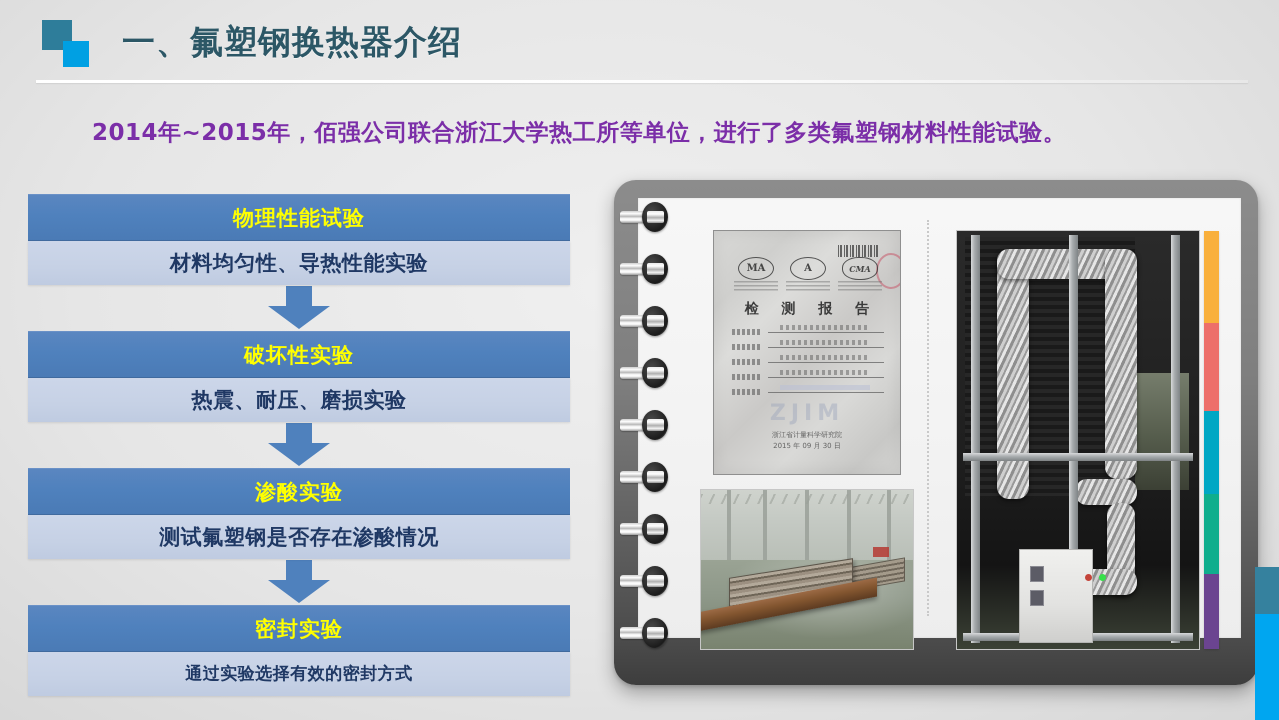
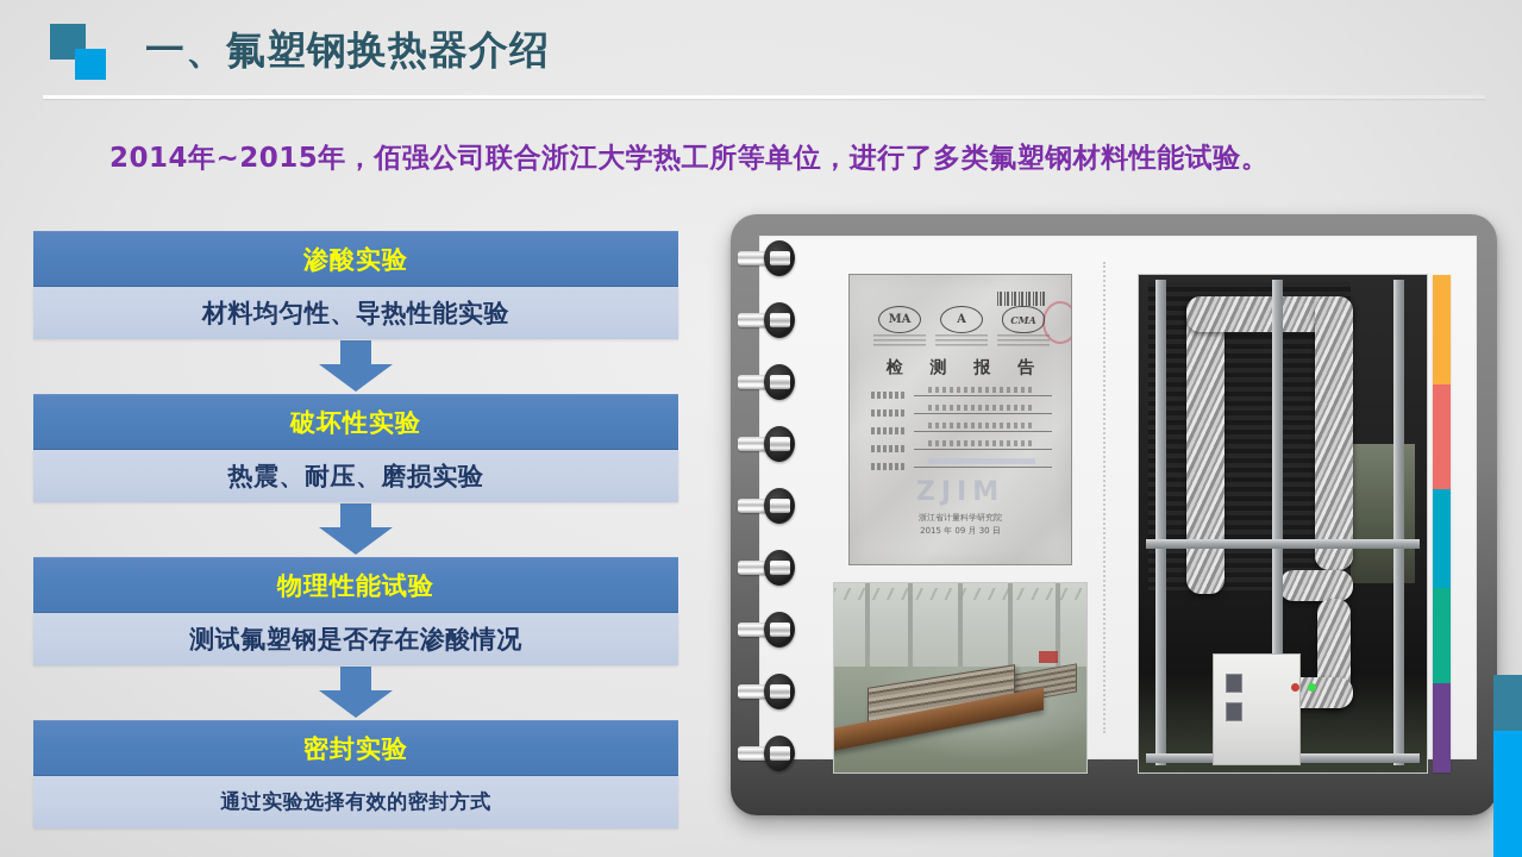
  一、氟塑钢换热器介绍
  2014年~2015年，佰强公司联合浙江大学热工所等单位，进行了多类氟塑钢材料性能试验。
- 物理性能试验
+ 渗酸实验
  材料均匀性、导热性能实验
  破坏性实验
  热震、耐压、磨损实验
- 渗酸实验
+ 物理性能试验
  测试氟塑钢是否存在渗酸情况
  密封实验
  通过实验选择有效的密封方式
  MA
  A
  CMA
  检 测 报 告
  ZJIM
  浙江省计量科学研究院
  2015 年 09 月 30 日
